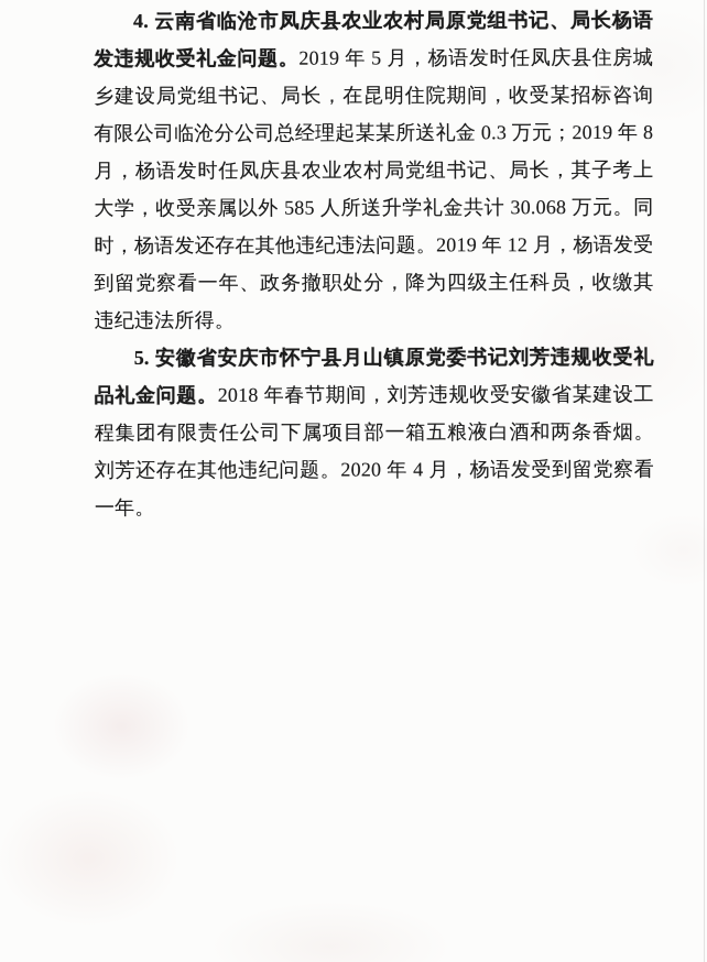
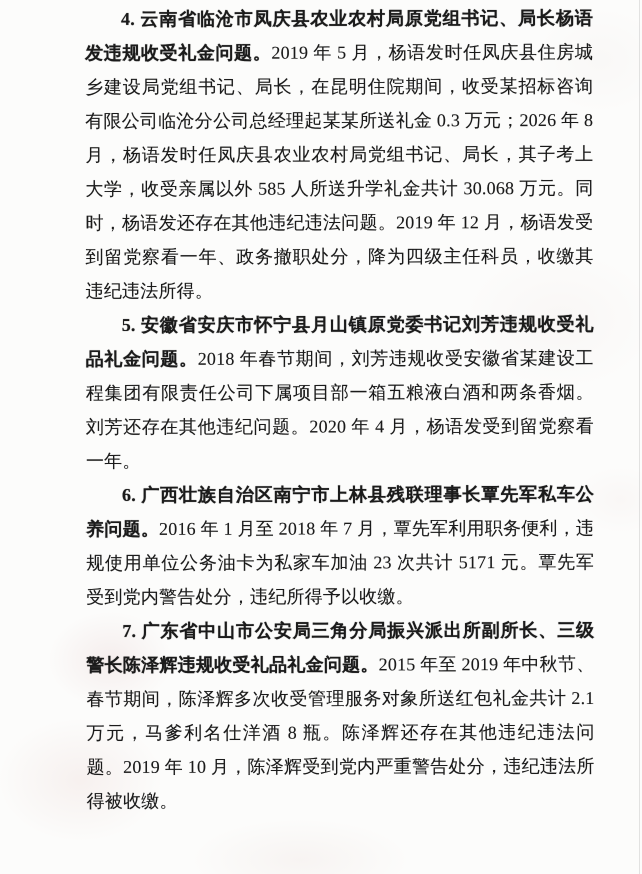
- 4. 云南省临沧市凤庆县农业农村局原党组书记、局长杨语发违规收受礼金问题。2019 年 5 月，杨语发时任凤庆县住房城乡建设局党组书记、局长，在昆明住院期间，收受某招标咨询有限公司临沧分公司总经理起某某所送礼金 0.3 万元；2019 年 8 月，杨语发时任凤庆县农业农村局党组书记、局长，其子考上大学，收受亲属以外 585 人所送升学礼金共计 30.068 万元。同时，杨语发还存在其他违纪违法问题。2019 年 12 月，杨语发受到留党察看一年、政务撤职处分，降为四级主任科员，收缴其违纪违法所得。
+ 4. 云南省临沧市凤庆县农业农村局原党组书记、局长杨语发违规收受礼金问题。2019 年 5 月，杨语发时任凤庆县住房城乡建设局党组书记、局长，在昆明住院期间，收受某招标咨询有限公司临沧分公司总经理起某某所送礼金 0.3 万元；2026 年 8 月，杨语发时任凤庆县农业农村局党组书记、局长，其子考上大学，收受亲属以外 585 人所送升学礼金共计 30.068 万元。同时，杨语发还存在其他违纪违法问题。2019 年 12 月，杨语发受到留党察看一年、政务撤职处分，降为四级主任科员，收缴其违纪违法所得。
  5. 安徽省安庆市怀宁县月山镇原党委书记刘芳违规收受礼品礼金问题。2018 年春节期间，刘芳违规收受安徽省某建设工程集团有限责任公司下属项目部一箱五粮液白酒和两条香烟。刘芳还存在其他违纪问题。2020 年 4 月，杨语发受到留党察看一年。
+ 6. 广西壮族自治区南宁市上林县残联理事长覃先军私车公养问题。2016 年 1 月至 2018 年 7 月，覃先军利用职务便利，违规使用单位公务油卡为私家车加油 23 次共计 5171 元。覃先军受到党内警告处分，违纪所得予以收缴。
+ 7. 广东省中山市公安局三角分局振兴派出所副所长、三级警长陈泽辉违规收受礼品礼金问题。2015 年至 2019 年中秋节、春节期间，陈泽辉多次收受管理服务对象所送红包礼金共计 2.1 万元，马爹利名仕洋酒 8 瓶。陈泽辉还存在其他违纪违法问题。2019 年 10 月，陈泽辉受到党内严重警告处分，违纪违法所得被收缴。
